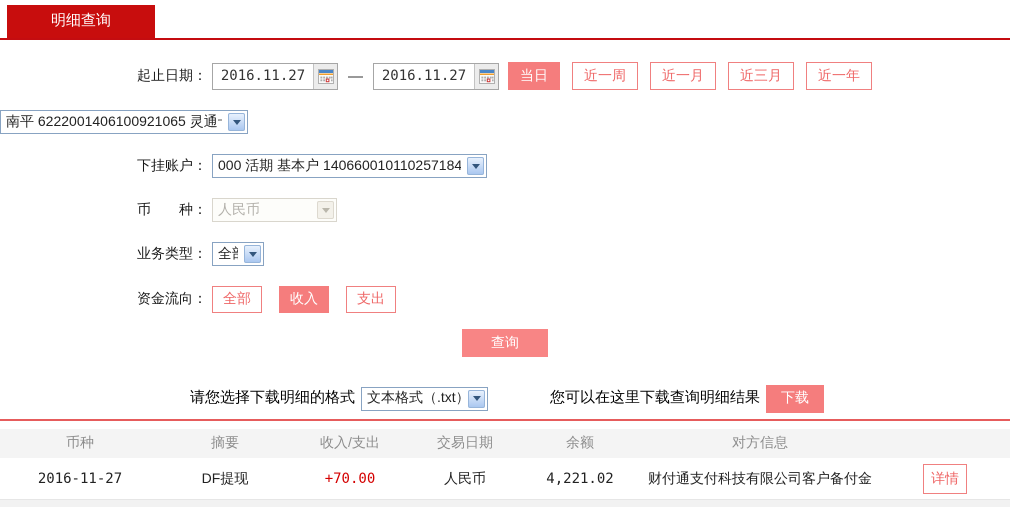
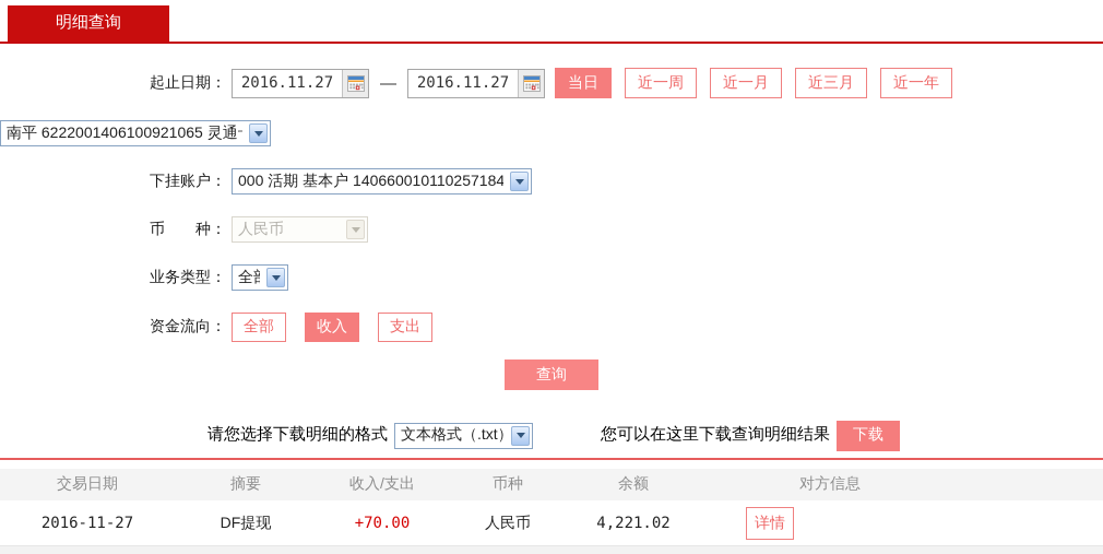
  明细查询
  起止日期：
  2016.11.27
  —
  2016.11.27
  当日
  近一周
  近一月
  近三月
  近一年
  南平 6222001406100921065 灵通
  下挂账户：
  000 活期 基本户 140660010110257184
  币 种：
  人民币
  业务类型：
  资金流向：
  全部
  收入
  支出
  查询
  请您选择下载明细的格式
  文本格式（.txt
  您可以在这里下载查询明细结果
  下载
- 币种
+ 交易日期
  摘要
  收入/支出
- 交易日期
+ 币种
  余额
  对方信息
  2016-11-27
  DF提现
  +70.00
  人民币
  4,221.02
- 财付通支付科技有限公司客户备付金
  详情
